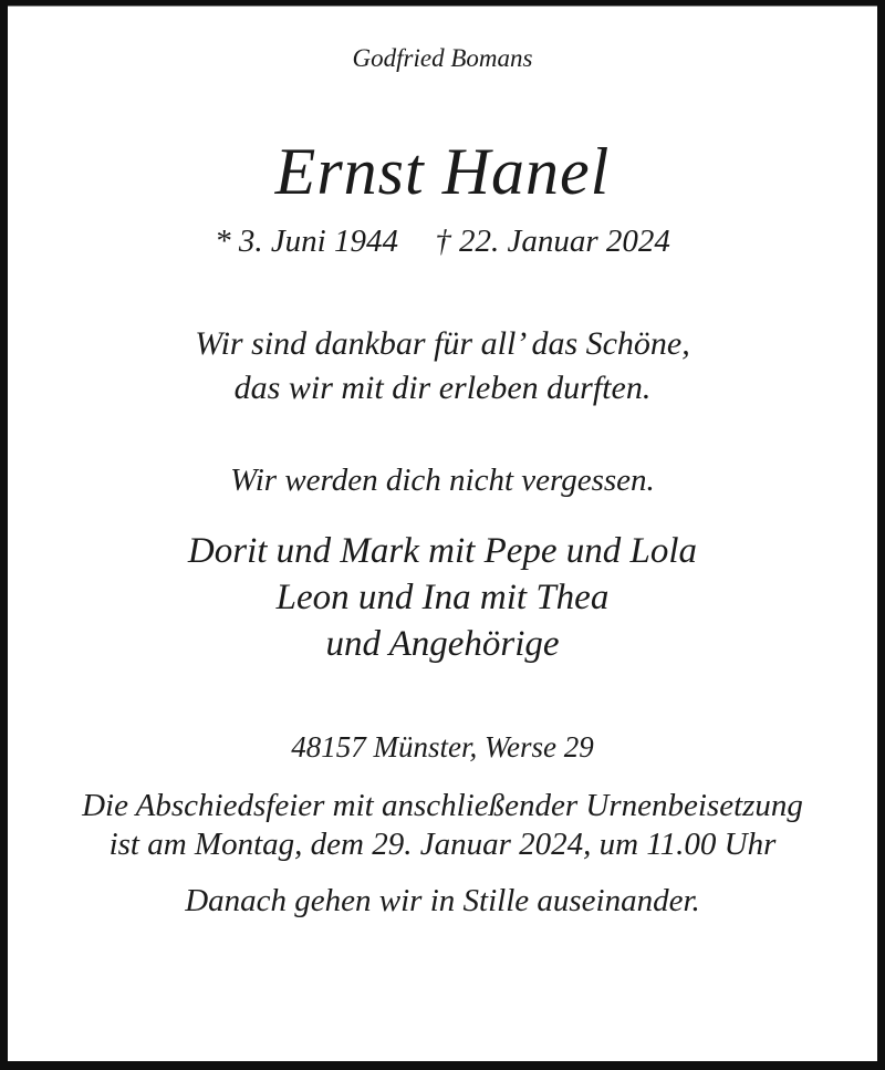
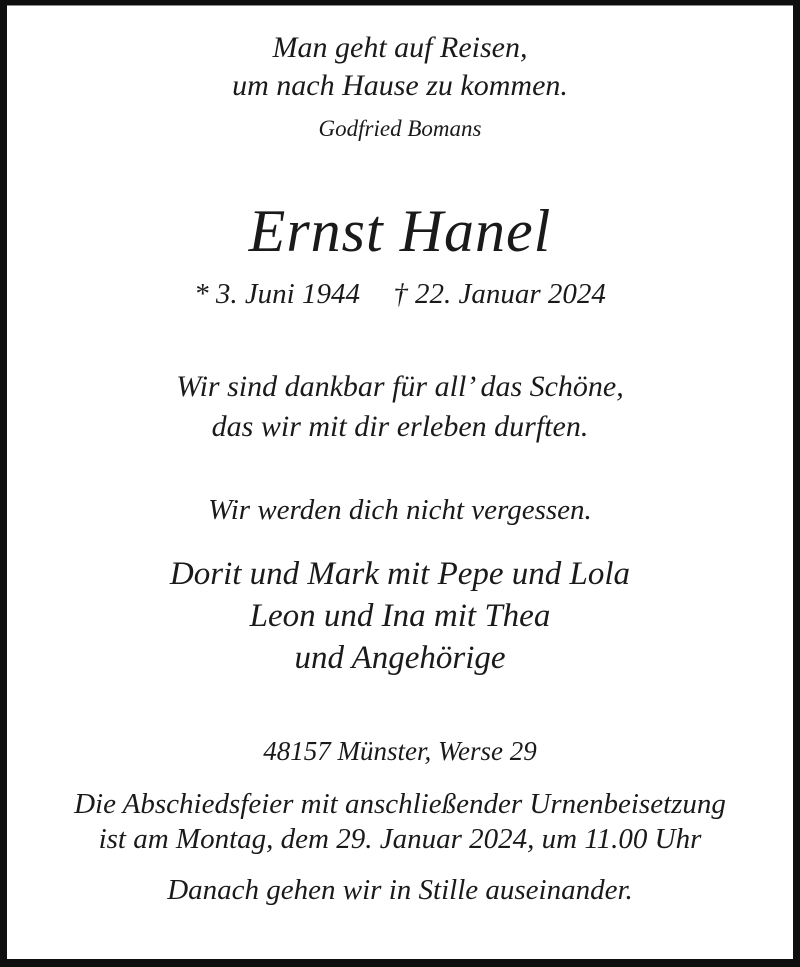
+ Man geht auf Reisen,
+ um nach Hause zu kommen.
  Godfried Bomans
  Ernst Hanel
  * 3. Juni 1944 † 22. Januar 2024
  Wir sind dankbar für all’ das Schöne,
  das wir mit dir erleben durften.
  Wir werden dich nicht vergessen.
  Dorit und Mark mit Pepe und Lola
  Leon und Ina mit Thea
  und Angehörige
  48157 Münster, Werse 29
  Die Abschiedsfeier mit anschließender Urnenbeisetzung
  ist am Montag, dem 29. Januar 2024, um 11.00 Uhr
  Danach gehen wir in Stille auseinander.
